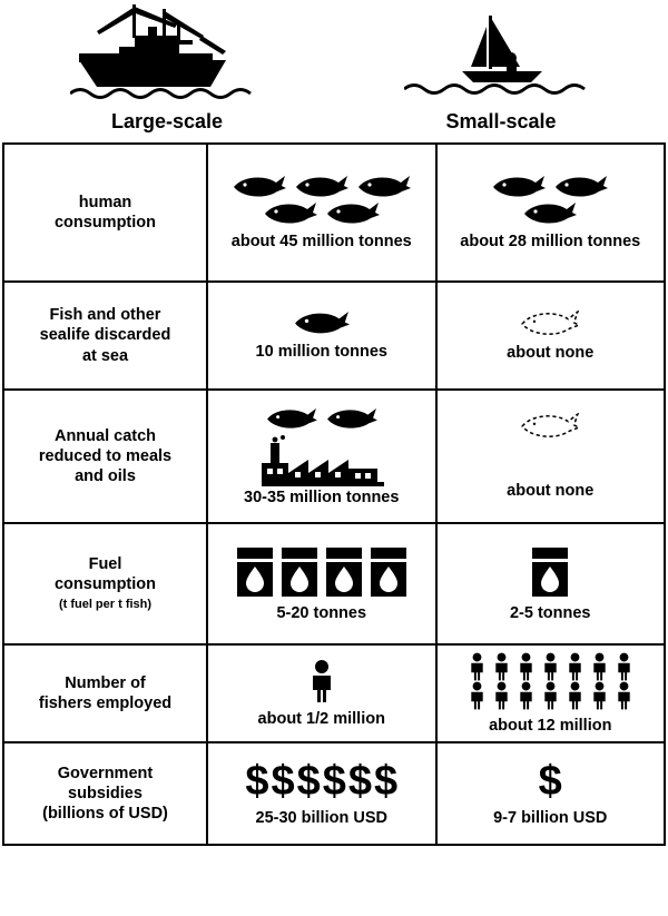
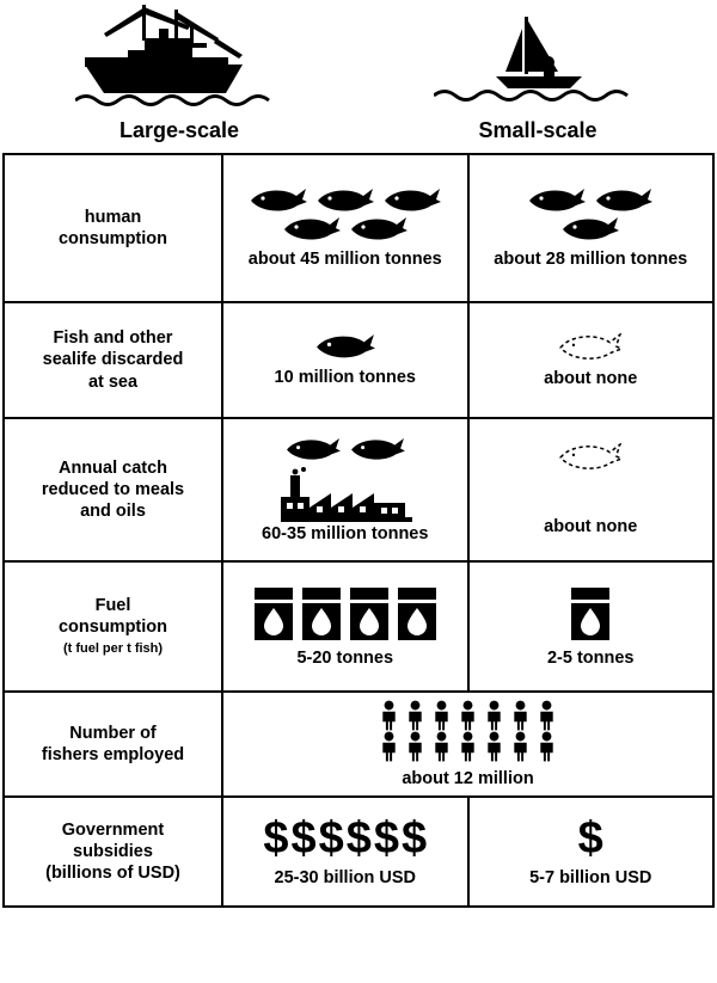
  Large-scale
  Small-scale
  human
  consumption
  about 45 million tonnes
  about 28 million tonnes
  Fish and other
  sealife discarded
  at sea
  10 million tonnes
  about none
  Annual catch
  reduced to meals
  and oils
- 30-35 million tonnes
+ 60-35 million tonnes
  about none
  Fuel
  consumption
  (t fuel per t fish)
  5-20 tonnes
  2-5 tonnes
  Number of
  fishers employed
- about 1/2 million
  about 12 million
  Government
  subsidies
  (billions of USD)
  $
  $
  $
  $
  $
  $
  25-30 billion USD
  $
- 9-7 billion USD
+ 5-7 billion USD
